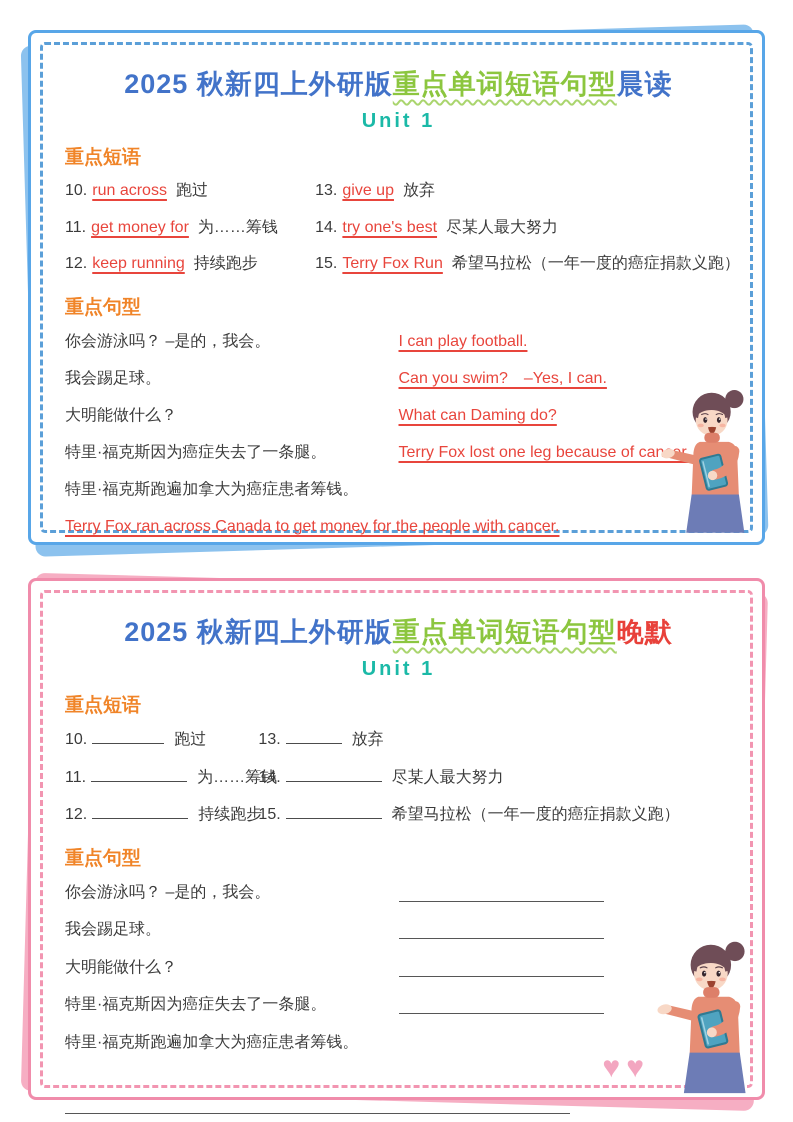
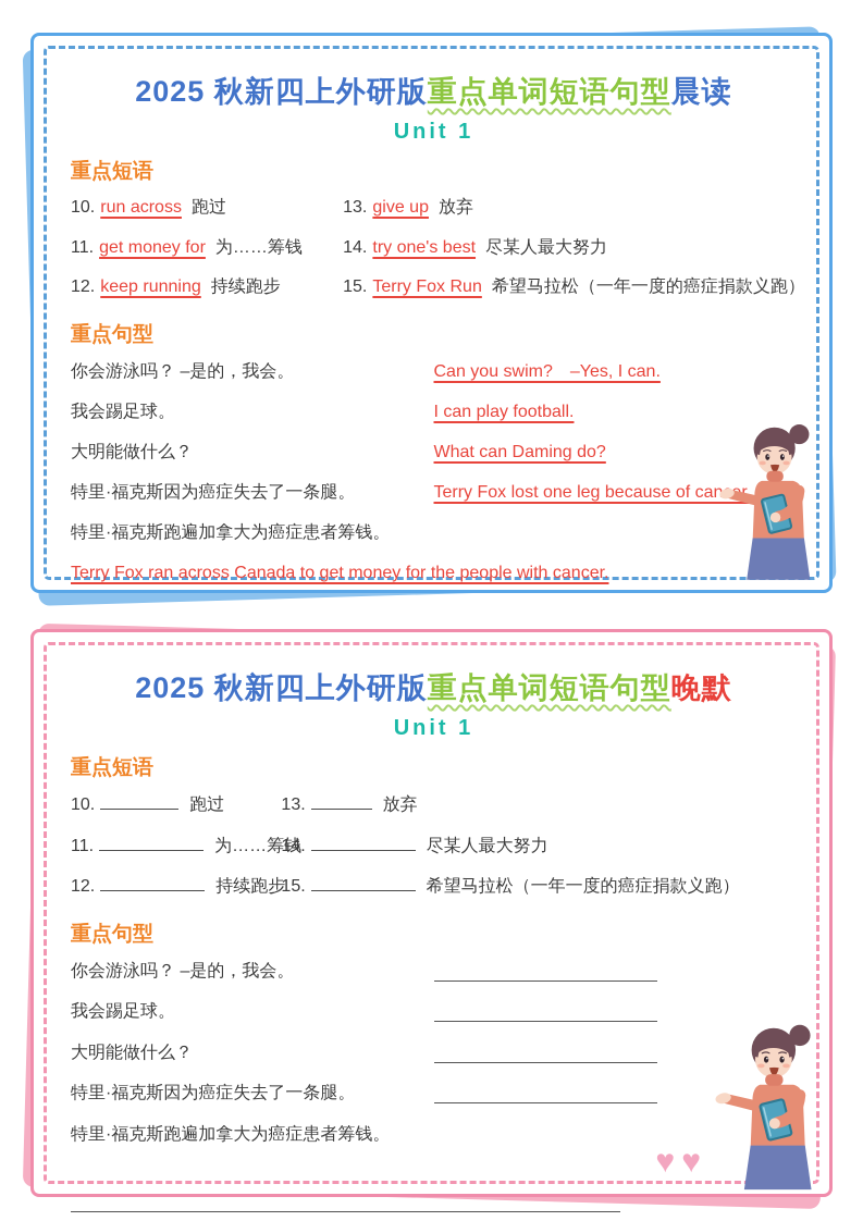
  2025 秋新四上外研版重点单词短语句型晨读
  Unit 1
  重点短语
  10. run across 跑过
  13. give up 放弃
  11. get money for 为……筹钱
  14. try one's best 尽某人最大努力
  12. keep running 持续跑步
  15. Terry Fox Run 希望马拉松（一年一度的癌症捐款义跑）
  重点句型
  你会游泳吗？ –是的，我会。
- I can play football.
+ Can you swim? –Yes, I can.
  我会踢足球。
- Can you swim? –Yes, I can.
+ I can play football.
  大明能做什么？
  What can Daming do?
  特里·福克斯因为癌症失去了一条腿。
  Terry Fox lost one leg because of canr.
  特里·福克斯跑遍加拿大为癌症患者筹钱。
  Terry Fox ran across Canada to get money for the people with cancer.
  2025 秋新四上外研版重点单词短语句型晚默
  Unit 1
  重点短语
  10. 跑过
  13. 放弃
  11. 为……筹钱
  14. 尽某人最大努力
  12. 持续跑步
  15. 希望马拉松（一年一度的癌症捐款义跑）
  重点句型
  你会游泳吗？ –是的，我会。
  我会踢足球。
  大明能做什么？
  特里·福克斯因为癌症失去了一条腿。
  特里·福克斯跑遍加拿大为癌症患者筹钱。
  ♥♥
